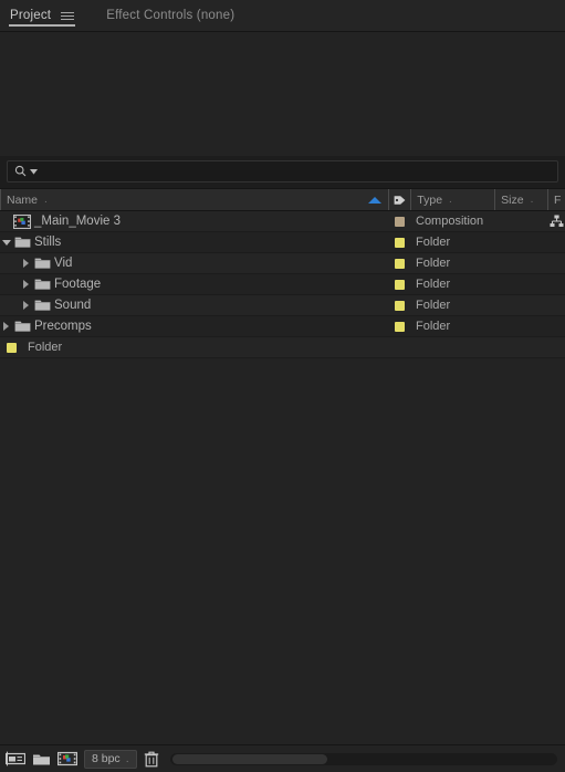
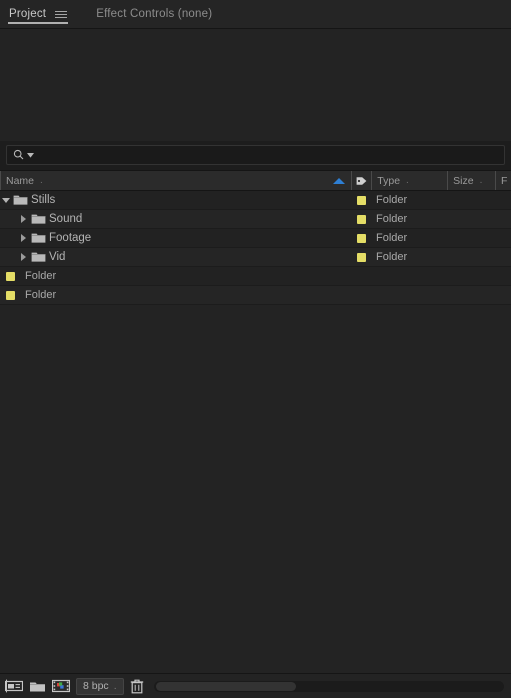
  Project
  Effect Controls (none)
  Name
  .
  Type
  .
  Size
  .
  F
- _Main_Movie 3
- Composition
  Stills
  Folder
- Vid
+ Sound
  Folder
  Footage
  Folder
- Sound
+ Vid
  Folder
- Precomps
  Folder
  Folder
  8 bpc
  .
